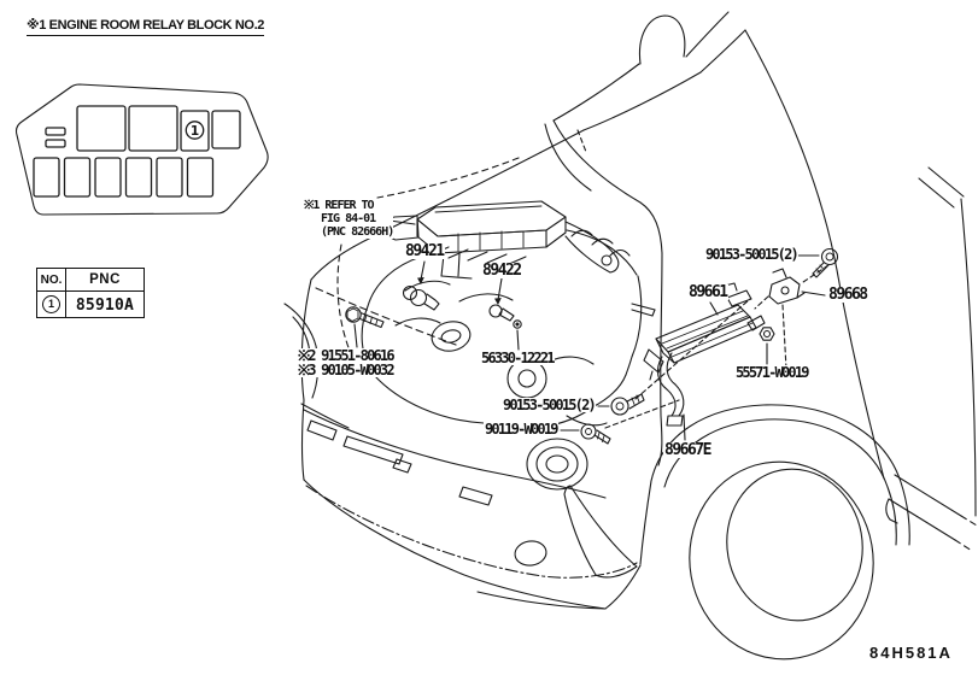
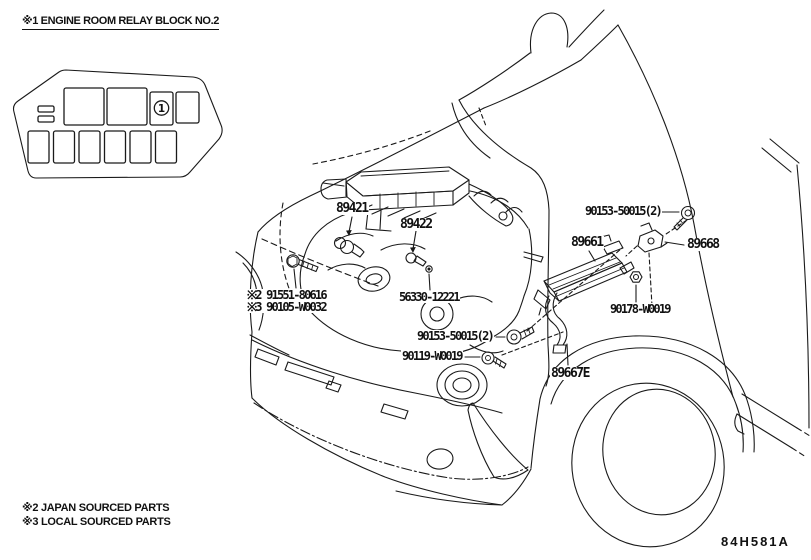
  1
  ※1 ENGINE ROOM RELAY BLOCK NO.2
- NO.	PNC
- 1	85910A
- ※1 REFER TO
- FIG 84-01
- (PNC 82666H)
  89421
  89422
  90153-50015(2)
  89661
  89668
- 55571-W0019
+ 90178-W0019
  89667E
  ※2 91551-80616
  ※3 90105-W0032
  56330-12221
  90153-50015(2)
  90119-W0019
+ ※2 JAPAN SOURCED PARTS
+ ※3 LOCAL SOURCED PARTS
  84H581A
